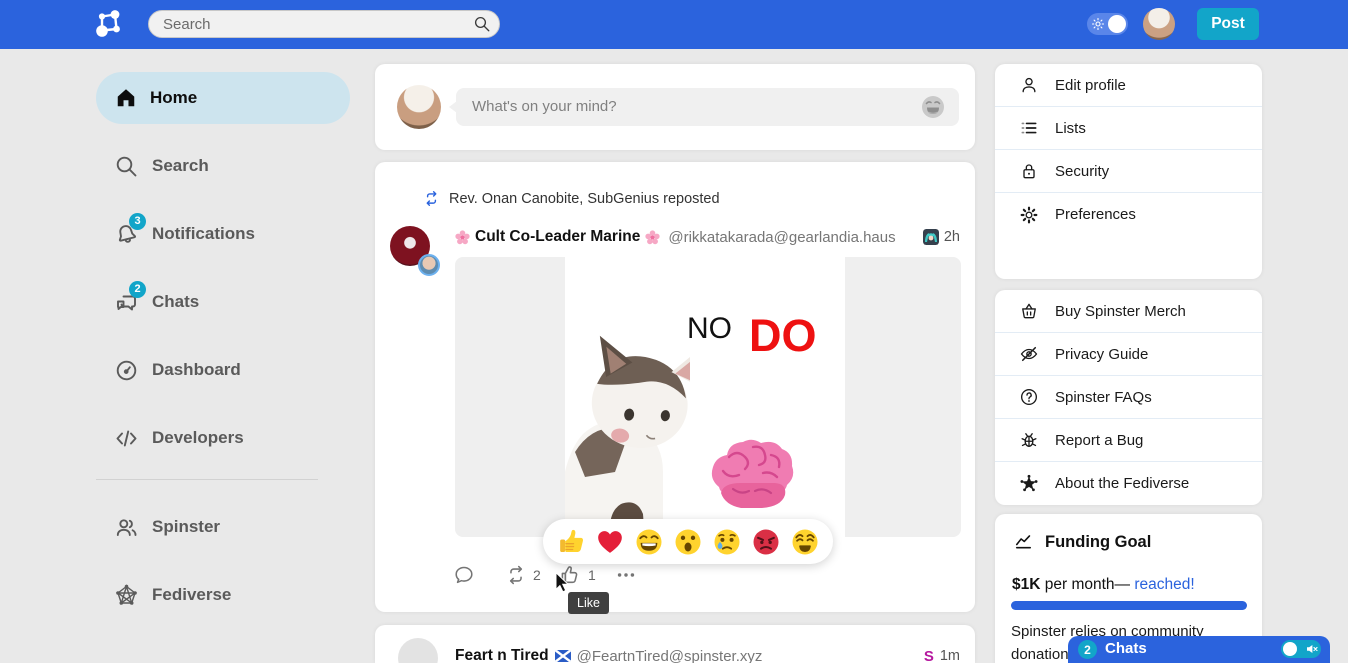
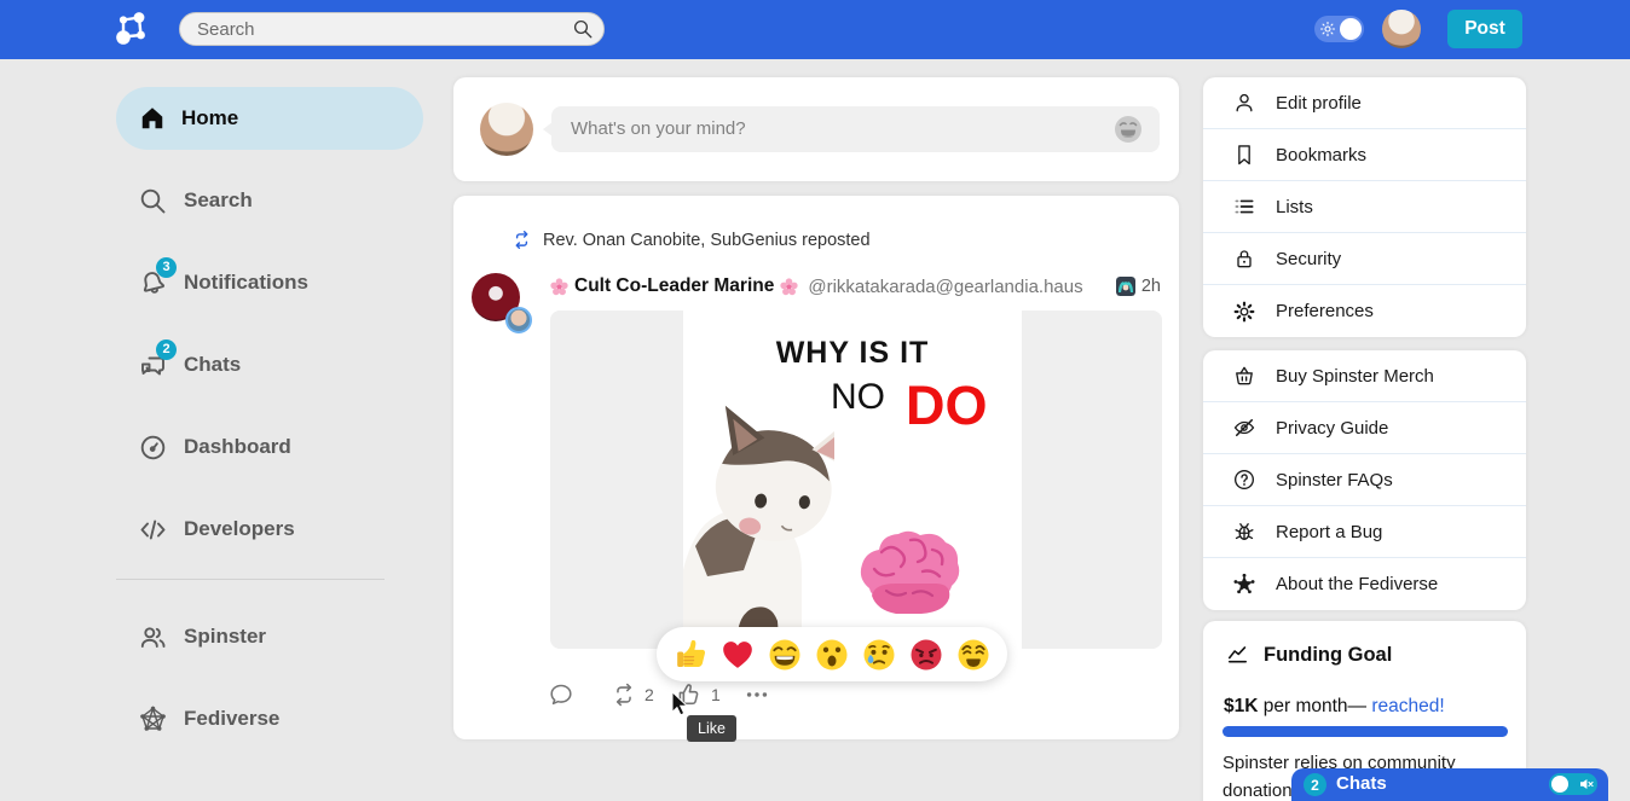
  Search
  Post
  Home
  Search
  3
  Notifications
  2
  Chats
  Dashboard
  Developers
  Spinster
  Fediverse
  What's on your mind?
  Rev. Onan Canobite, SubGenius reposted
  Cult Co-Leader Marine
  @rikkatakarada@gearlandia.haus
  2h
+ WHY IS IT
  NO
  DO
  2
  1
- Feart n Tired
- @FeartnTired@spinster.xyz
- S
- 1m
  Edit profile
+ Bookmarks
  Lists
  Security
  Preferences
  Buy Spinster Merch
  Privacy Guide
  Spinster FAQs
  Report a Bug
  About the Fediverse
  Funding Goal
  $1K per month— reached!
  Spinster relies on community donation
  2
  Chats
  Like
